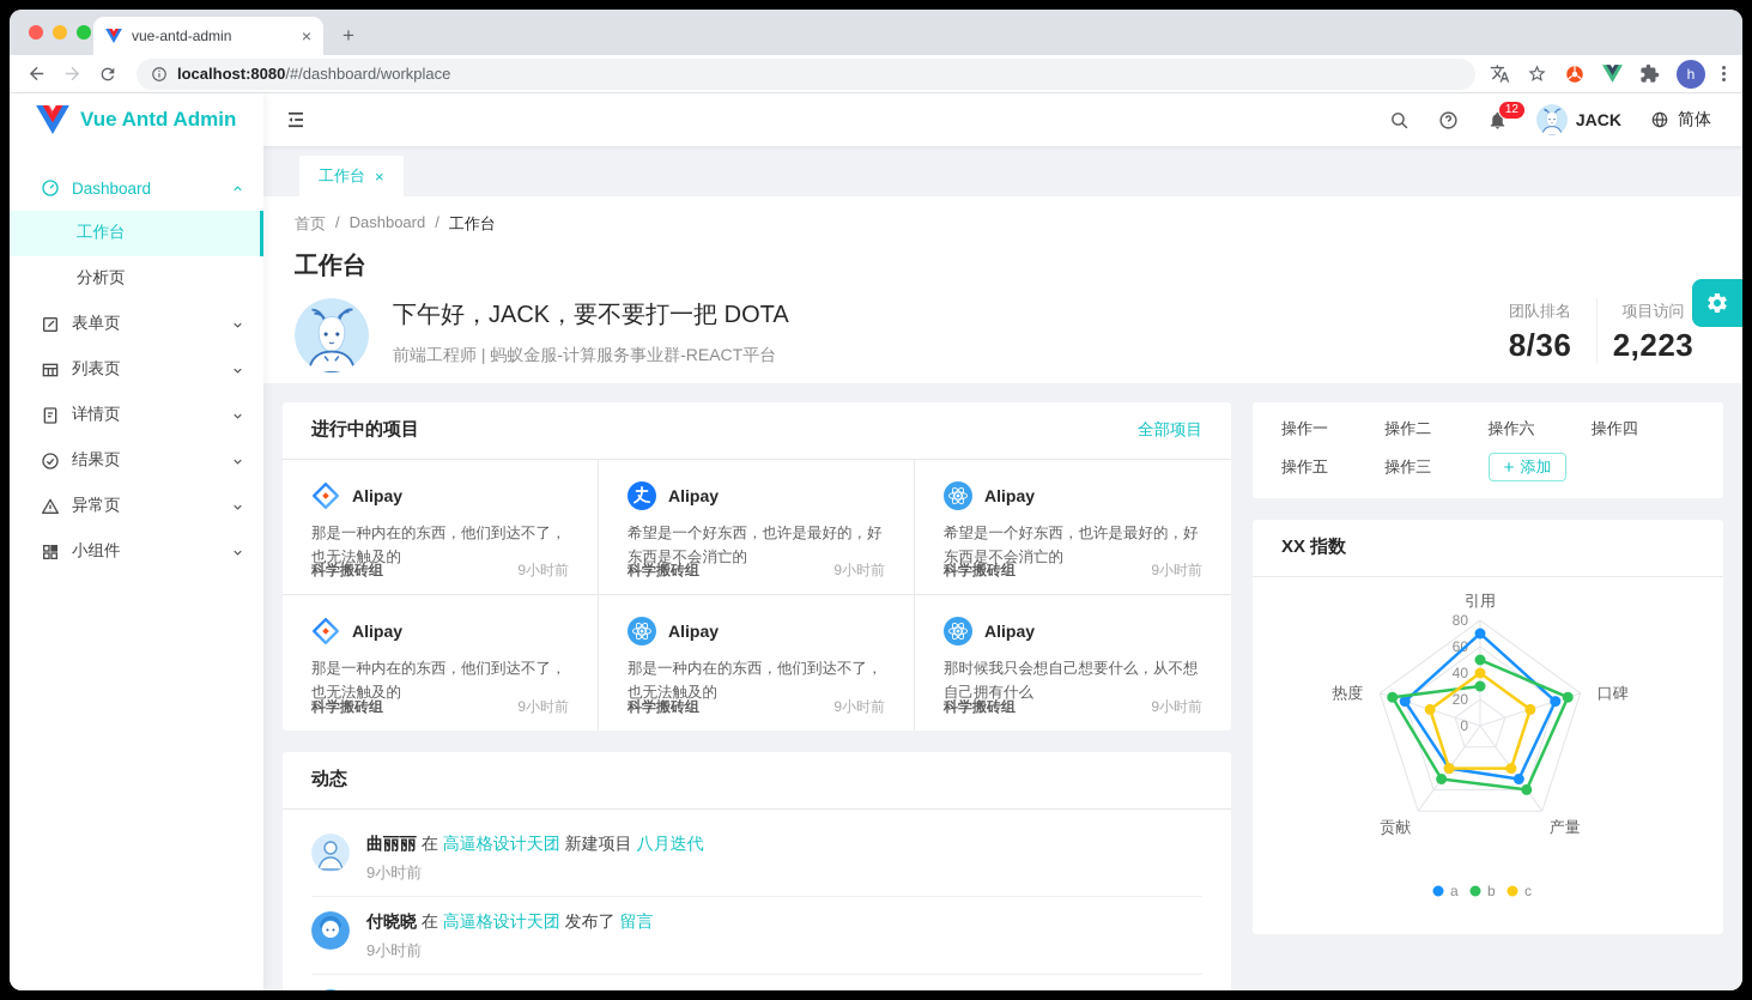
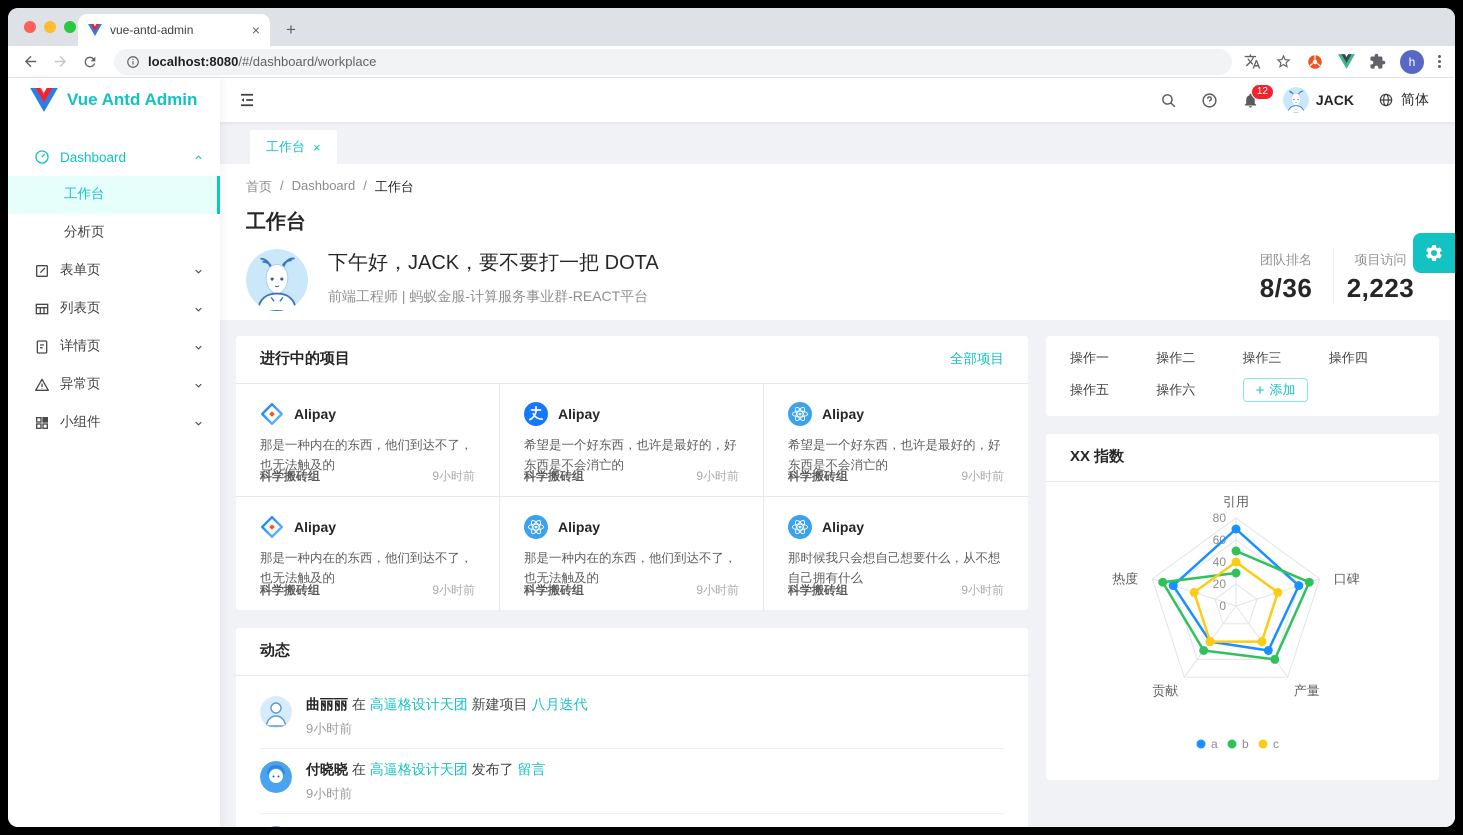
  vue-antd-admin
  ×
  +
  localhost:8080/#/dashboard/workplace
  h
  Vue Antd Admin
  Dashboard
  工作台
  分析页
  表单页
  列表页
  详情页
- 结果页
  异常页
  小组件
  12
  JACK
  简体
  工作台
  ×
  首页
  /
  Dashboard
  /
  工作台
  工作台
  下午好，JACK，要不要打一把 DOTA
  前端工程师 | 蚂蚁金服-计算服务事业群-REACT平台
  团队排名
  8/36
  项目访问
  2,223
  进行中的项目
  全部项目
  Alipay
  那是一种内在的东西，他们到达不了，也无法触及的
  科学搬砖组
  9小时前
  Alipay
  希望是一个好东西，也许是最好的，好东西是不会消亡的
  科学搬砖组
  9小时前
  Alipay
  希望是一个好东西，也许是最好的，好东西是不会消亡的
  科学搬砖组
  9小时前
  Alipay
  那是一种内在的东西，他们到达不了，也无法触及的
  科学搬砖组
  9小时前
  Alipay
  那是一种内在的东西，他们到达不了，也无法触及的
  科学搬砖组
  9小时前
  Alipay
  那时候我只会想自己想要什么，从不想自己拥有什么
  科学搬砖组
  9小时前
  动态
  曲丽丽 在 高逼格设计天团 新建项目 八月迭代
  9小时前
  付晓晓 在 高逼格设计天团 发布了 留言
  9小时前
  操作一
  操作二
- 操作六
+ 操作三
  操作四
  操作五
- 操作三
+ 操作六
  添加
  XX 指数
  0
  20
  40
  80
  引用
  口碑
  产量
  贡献
  热度
  a
  b
  c
